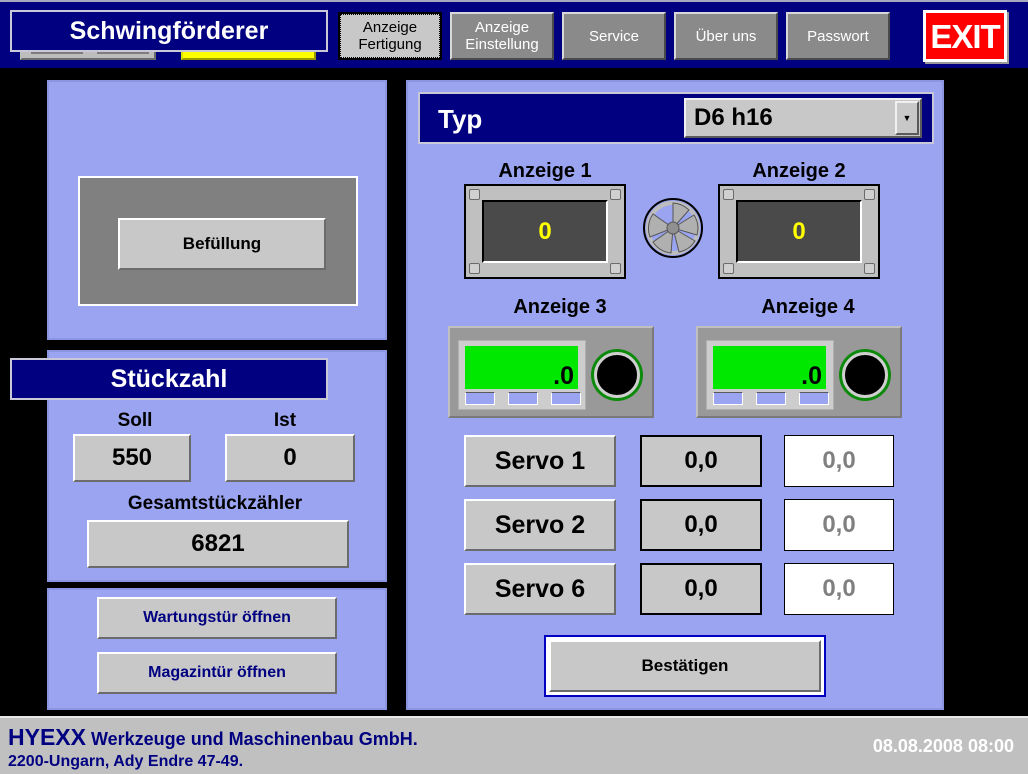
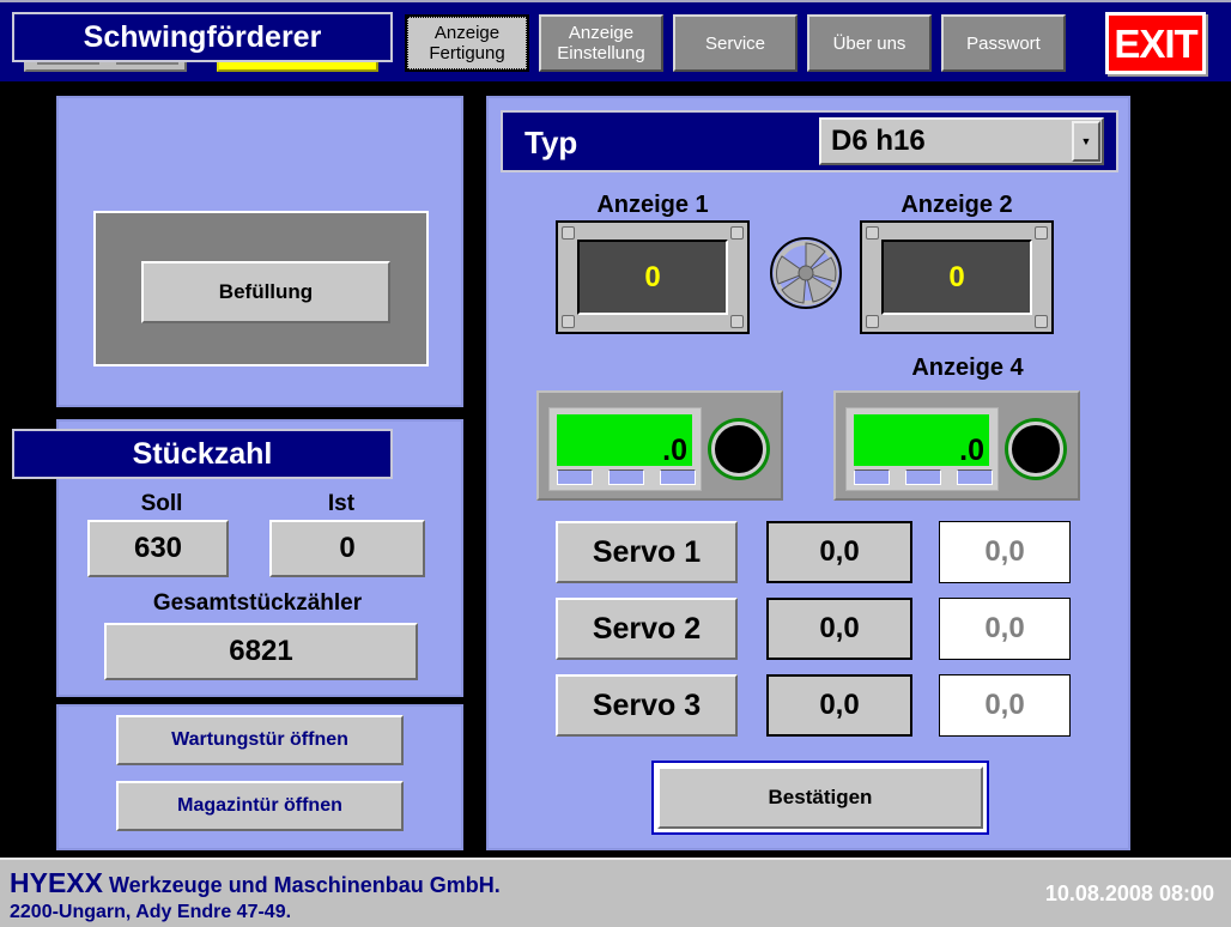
  Anzeige
  Fertigung
  Anzeige
  Einstellung
  Service
  Über uns
  Passwort
  EXIT
  Schwingförderer
  Befüllung
  Stückzahl
  Soll
  Ist
- 550
+ 630
  0
  Gesamtstückzähler
  6821
  Wartungstür öffnen
  Magazintür öffnen
  Typ
  D6 h16
  ▼
  Anzeige 1
  0
  Anzeige 2
  0
- Anzeige 3
  .0
  Anzeige 4
  .0
  Servo 1
  0,0
  0,0
  Servo 2
  0,0
  0,0
- Servo 6
+ Servo 3
  0,0
  0,0
  Bestätigen
  HYEXX Werkzeuge und Maschinenbau GmbH.
  2200-Ungarn, Ady Endre 47-49.
- 08.08.2008 08:00
+ 10.08.2008 08:00
